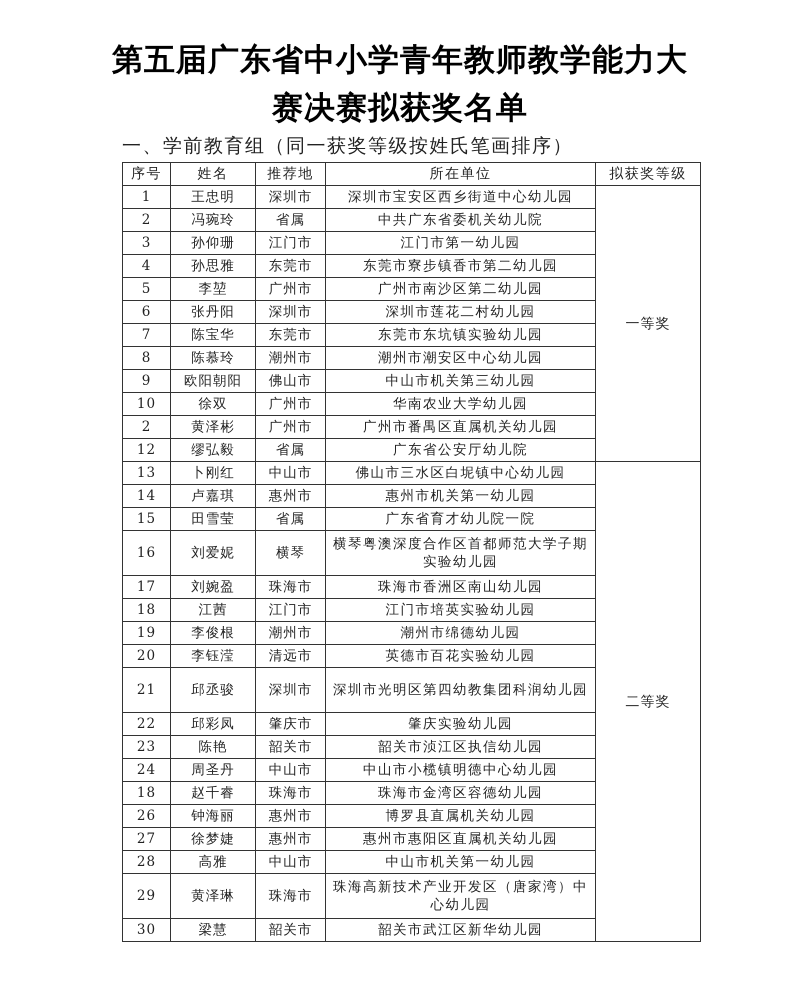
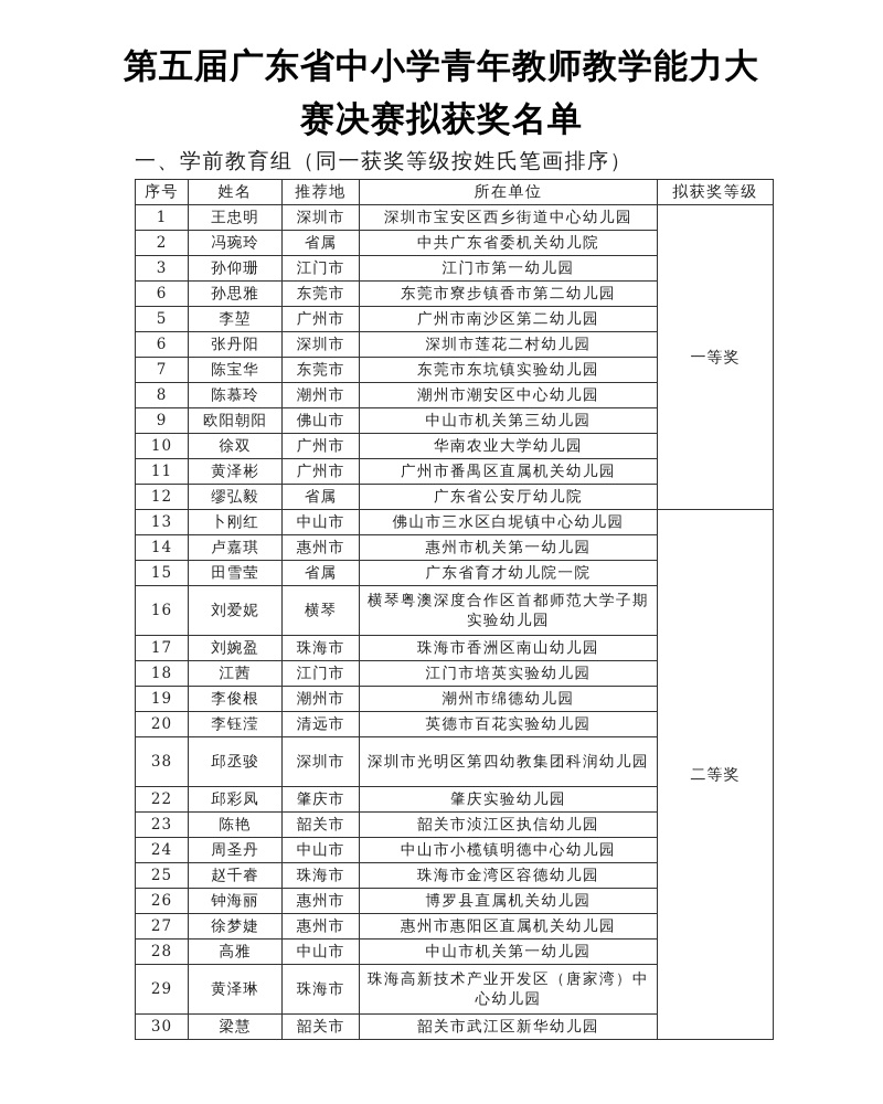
  第五届广东省中小学青年教师教学能力大
  赛决赛拟获奖名单
  一、学前教育组（同一获奖等级按姓氏笔画排序）
  序号	姓名	推荐地	所在单位	拟获奖等级
  1	王忠明	深圳市	深圳市宝安区西乡街道中心幼儿园	一等奖
  2	冯琬玲	省属	中共广东省委机关幼儿院
  3	孙仰珊	江门市	江门市第一幼儿园
- 4	孙思雅	东莞市	东莞市寮步镇香市第二幼儿园
+ 6	孙思雅	东莞市	东莞市寮步镇香市第二幼儿园
  5	李堃	广州市	广州市南沙区第二幼儿园
  6	张丹阳	深圳市	深圳市莲花二村幼儿园
  7	陈宝华	东莞市	东莞市东坑镇实验幼儿园
  8	陈慕玲	潮州市	潮州市潮安区中心幼儿园
  9	欧阳朝阳	佛山市	中山市机关第三幼儿园
  10	徐双	广州市	华南农业大学幼儿园
- 2	黄泽彬	广州市	广州市番禺区直属机关幼儿园
+ 11	黄泽彬	广州市	广州市番禺区直属机关幼儿园
  12	缪弘毅	省属	广东省公安厅幼儿院
  13	卜刚红	中山市	佛山市三水区白坭镇中心幼儿园	二等奖
  14	卢嘉琪	惠州市	惠州市机关第一幼儿园
  15	田雪莹	省属	广东省育才幼儿院一院
  16	刘爱妮	横琴	横琴粤澳深度合作区首都师范大学子期实验幼儿园
  17	刘婉盈	珠海市	珠海市香洲区南山幼儿园
  18	江茜	江门市	江门市培英实验幼儿园
  19	李俊根	潮州市	潮州市绵德幼儿园
  20	李钰滢	清远市	英德市百花实验幼儿园
- 21	邱丞骏	深圳市	深圳市光明区第四幼教集团科润幼儿园
+ 38	邱丞骏	深圳市	深圳市光明区第四幼教集团科润幼儿园
  22	邱彩凤	肇庆市	肇庆实验幼儿园
  23	陈艳	韶关市	韶关市浈江区执信幼儿园
  24	周圣丹	中山市	中山市小榄镇明德中心幼儿园
- 18	赵千睿	珠海市	珠海市金湾区容德幼儿园
+ 25	赵千睿	珠海市	珠海市金湾区容德幼儿园
  26	钟海丽	惠州市	博罗县直属机关幼儿园
  27	徐梦婕	惠州市	惠州市惠阳区直属机关幼儿园
  28	高雅	中山市	中山市机关第一幼儿园
  29	黄泽琳	珠海市	珠海高新技术产业开发区（唐家湾）中心幼儿园
  30	梁慧	韶关市	韶关市武江区新华幼儿园
